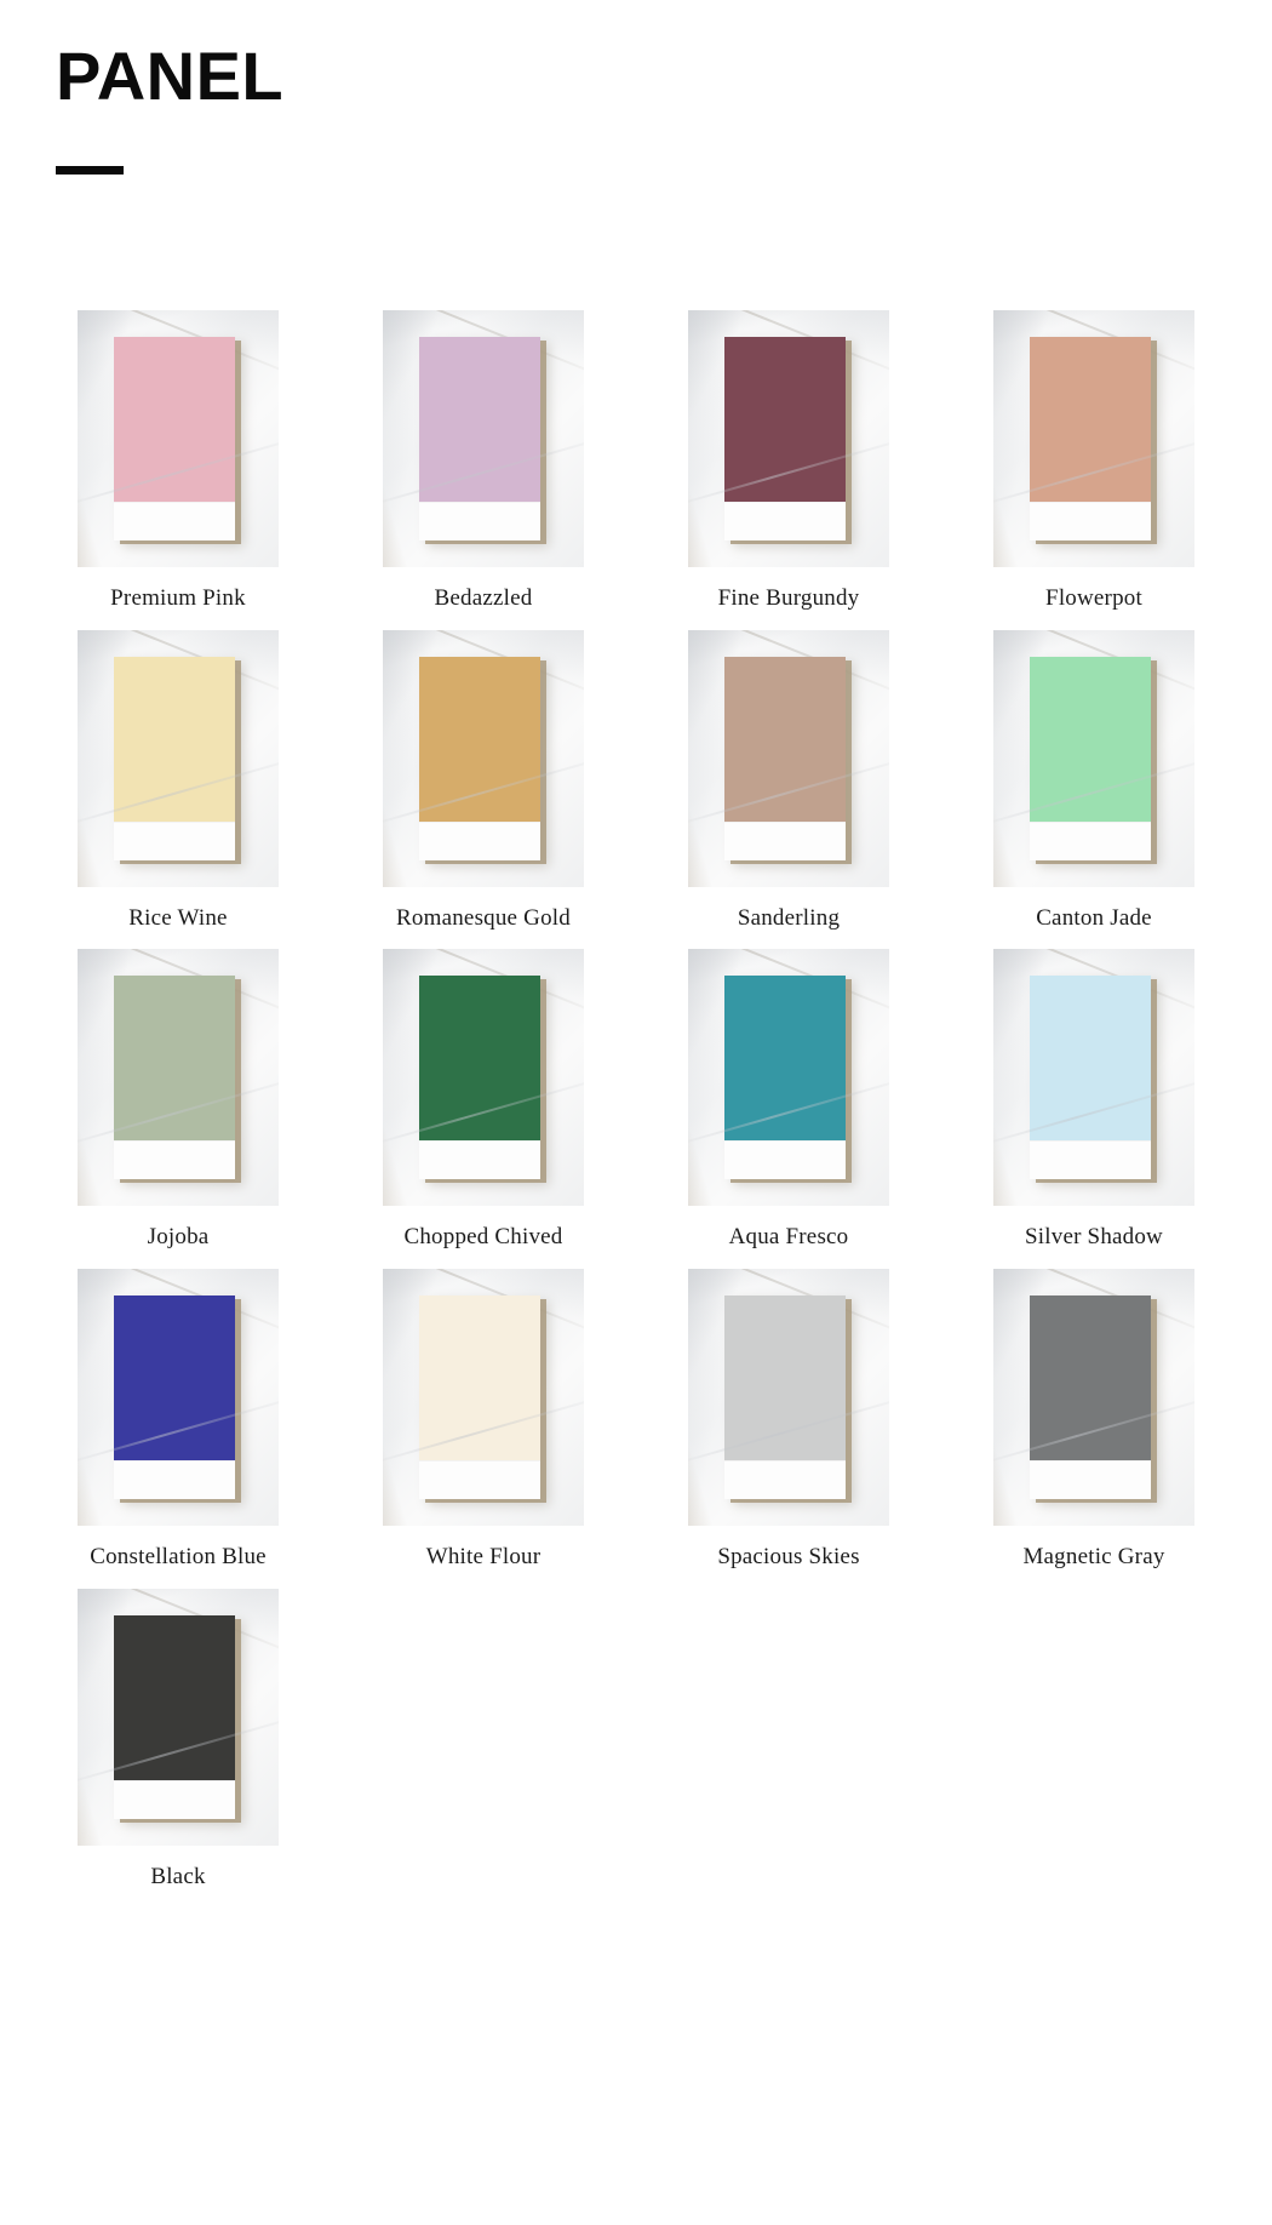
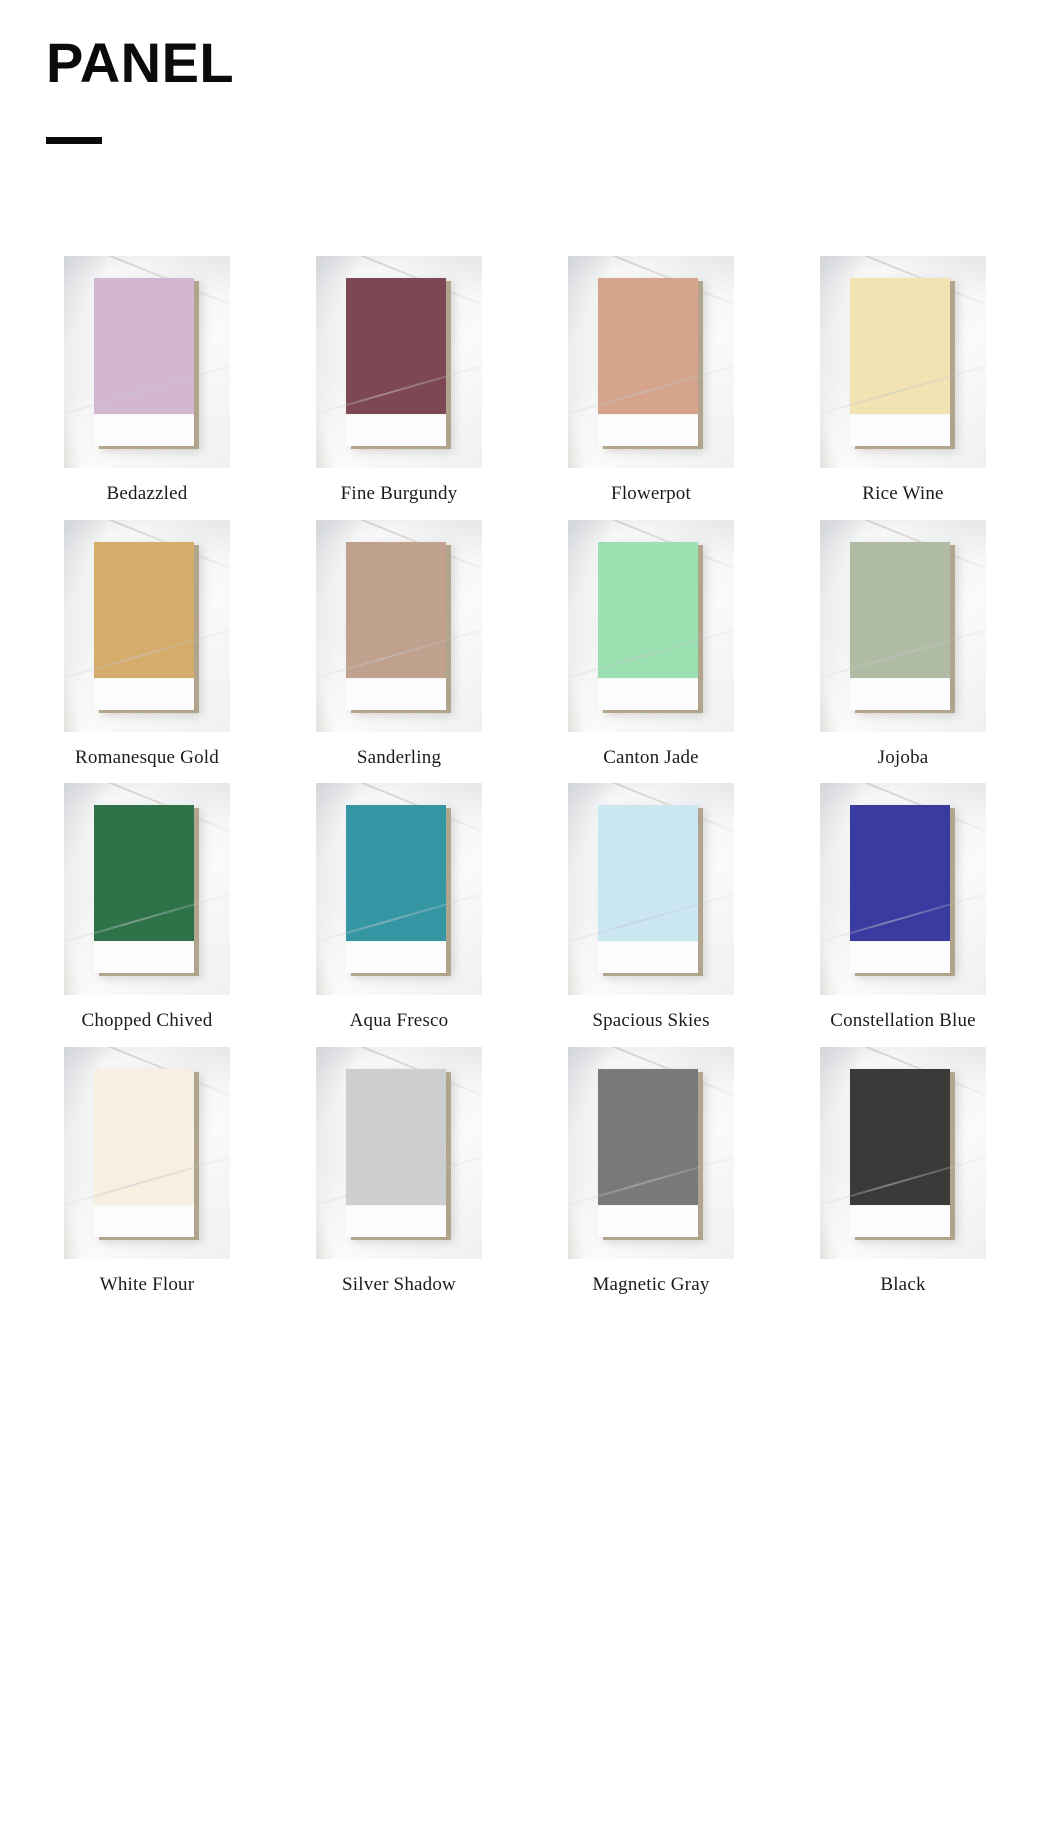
  PANEL
- Premium Pink
  Bedazzled
  Fine Burgundy
  Flowerpot
  Rice Wine
  Romanesque Gold
  Sanderling
  Canton Jade
  Jojoba
  Chopped Chived
  Aqua Fresco
- Silver Shadow
+ Spacious Skies
  Constellation Blue
  White Flour
- Spacious Skies
+ Silver Shadow
  Magnetic Gray
  Black
